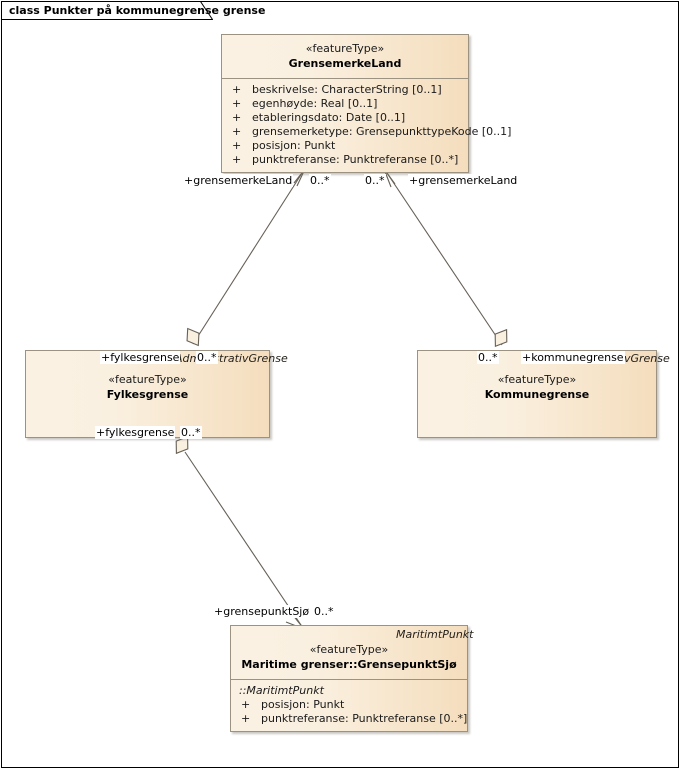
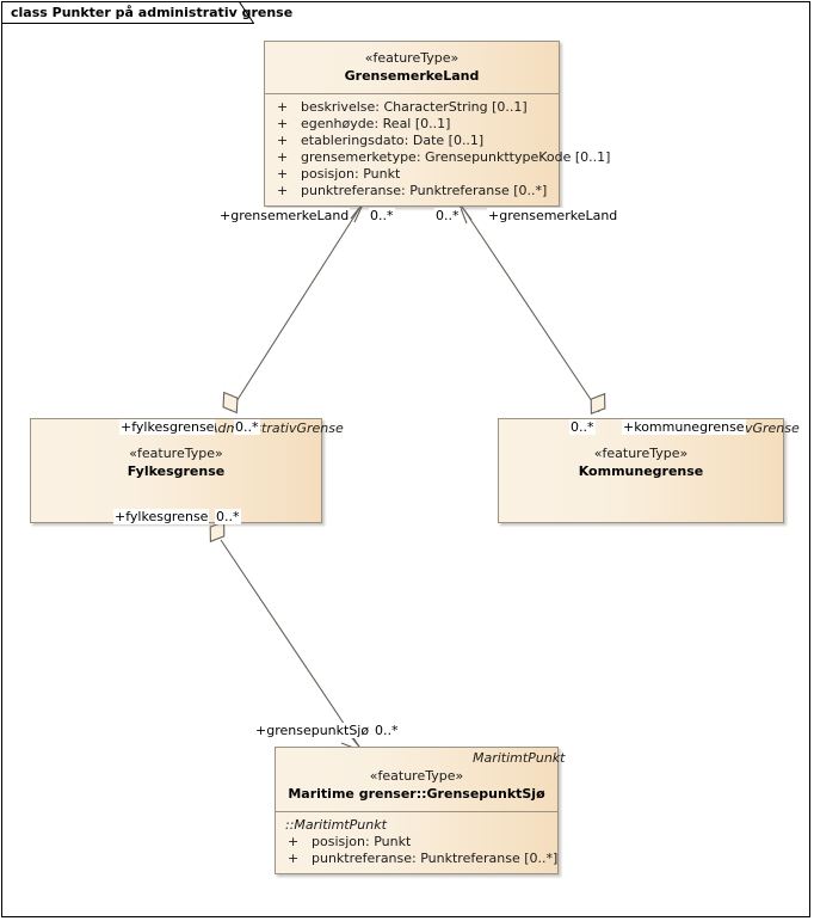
- class Punkter på kommunegrense grense
+ class Punkter på administrativ grense
  «featureType»
  GrensemerkeLand
  + beskrivelse: CharacterString [0..1]
  + egenhøyde: Real [0..1]
  + etableringsdato: Date [0..1]
  + grensemerketype: GrensepunkttypeKode [0..1]
  + posisjon: Punkt
  + punktreferanse: Punktreferanse [0..*]
  «featureType»
  Fylkesgrense
  dmtrativGrense
  «featureType»
  Kommunegrense
  «featureType»
  Maritime grenser::GrensepunktSjø
  ::MaritimtPunkt
  + posisjon: Punkt
  + punktreferanse: Punktreferanse [0..*]
  MaritimtPunkt
  +grensemerkeLand
  0..*
  0..*
  +grensemerkeLand
  +fylkesgrense
  0..*
  +fylkesgrense
  0..*
  0..*
  +kommunegrense
  +grensepunktSjø
  0..*
